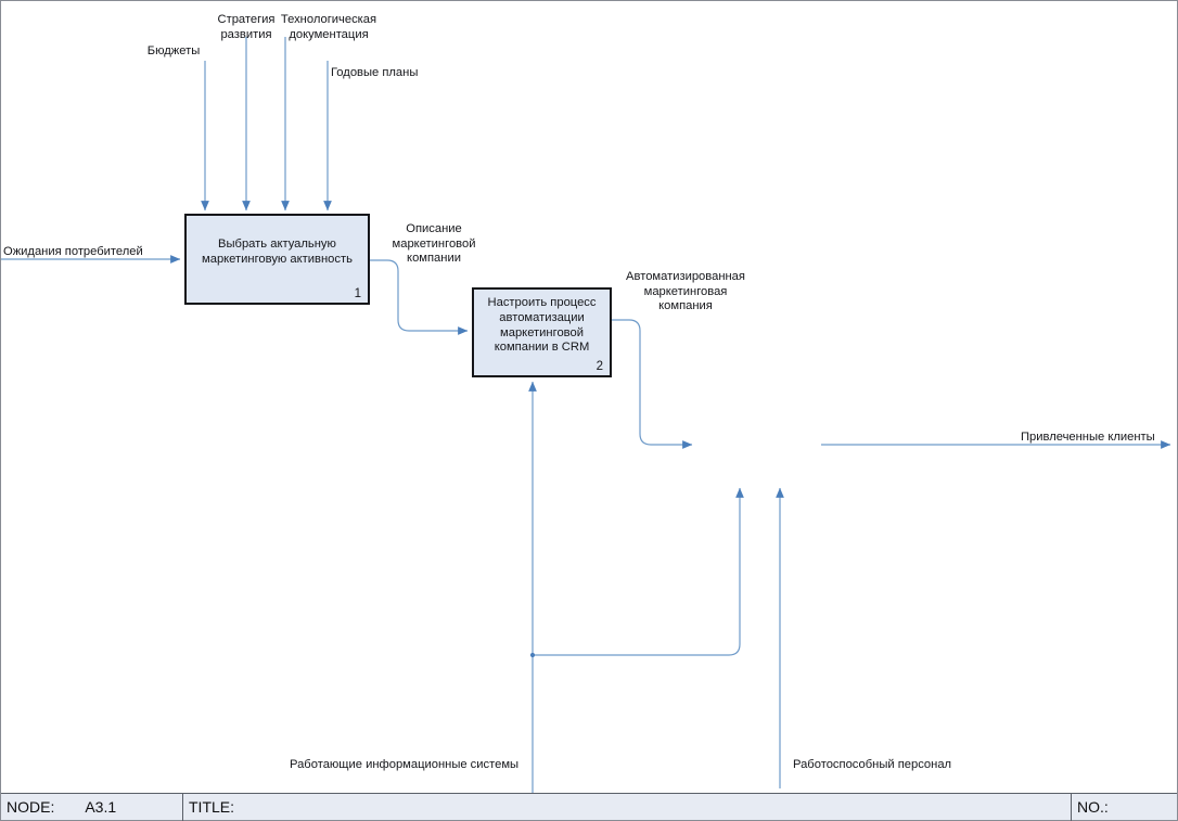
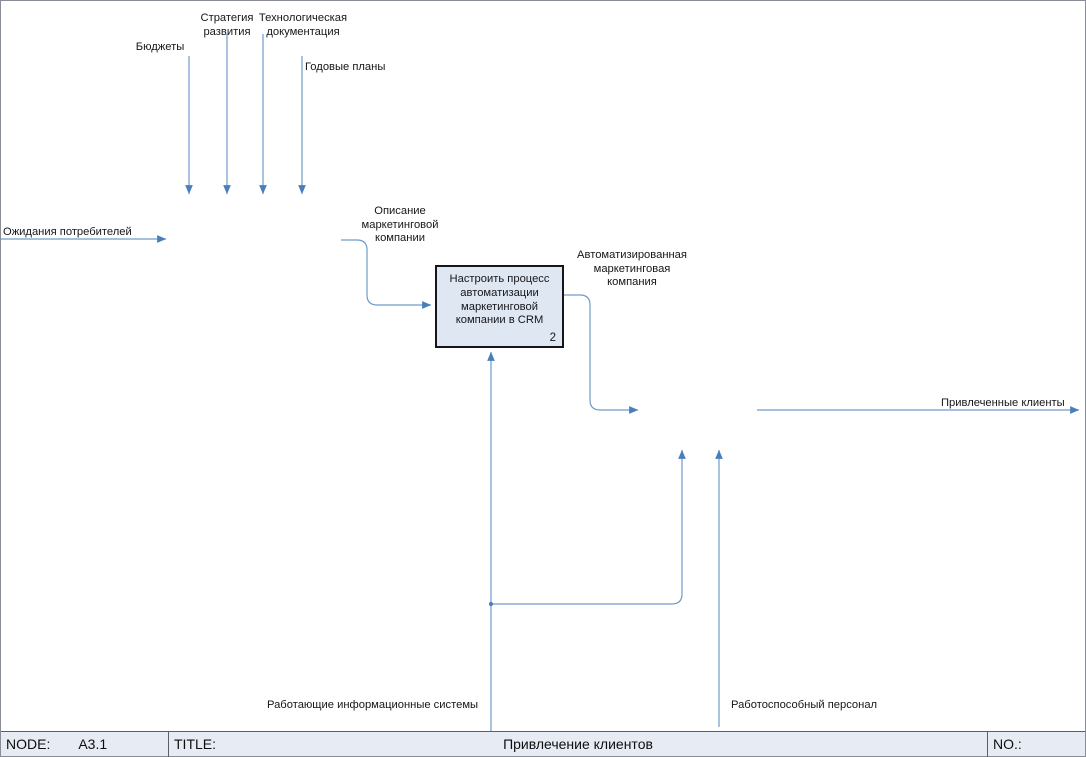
- Выбрать актуальную
- маркетинговую активность
- 1
  Настроить процесс
  автоматизации
  маркетинговой
  компании в CRM
  2
  Бюджеты
  Стратегия
  развития
  Технологическая
  документация
  Годовые планы
  Ожидания потребителей
  Описание
  маркетинговой
  компании
  Автоматизированная
  маркетинговая
  компания
  Привлеченные клиенты
  Работающие информационные системы
  Работоспособный персонал
  NODE:
  A3.1
  TITLE:
+ Привлечение клиентов
  NO.:
